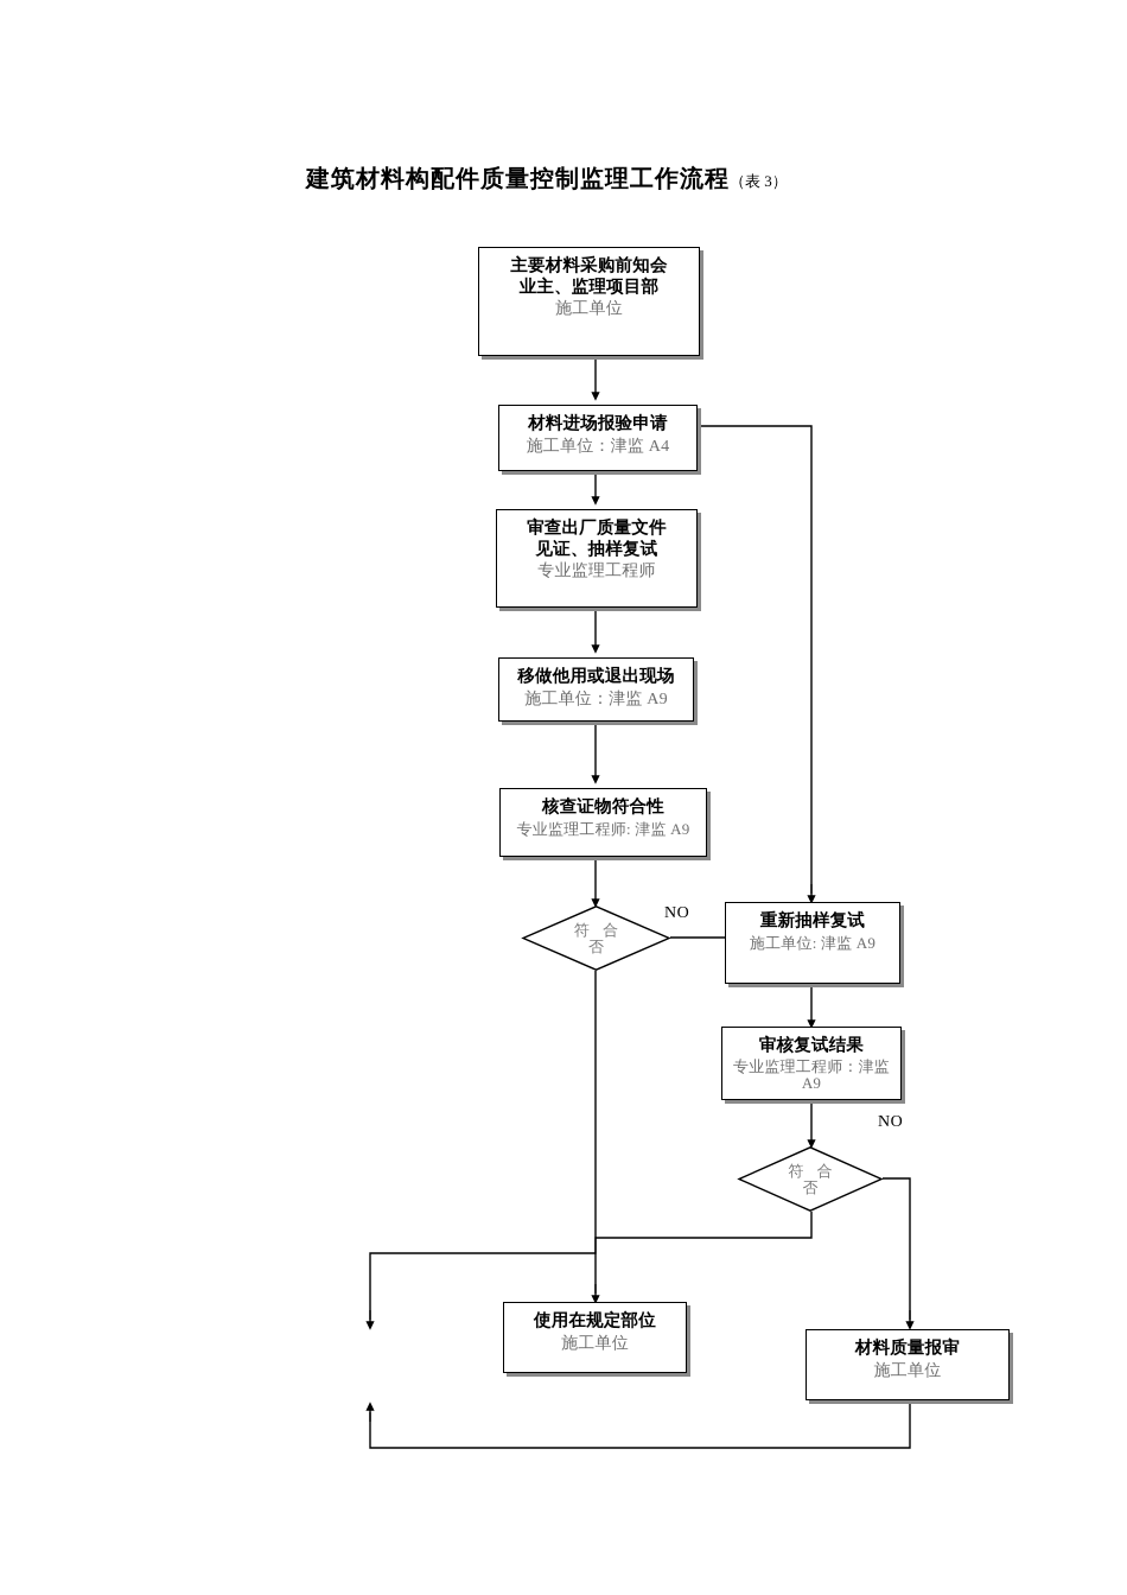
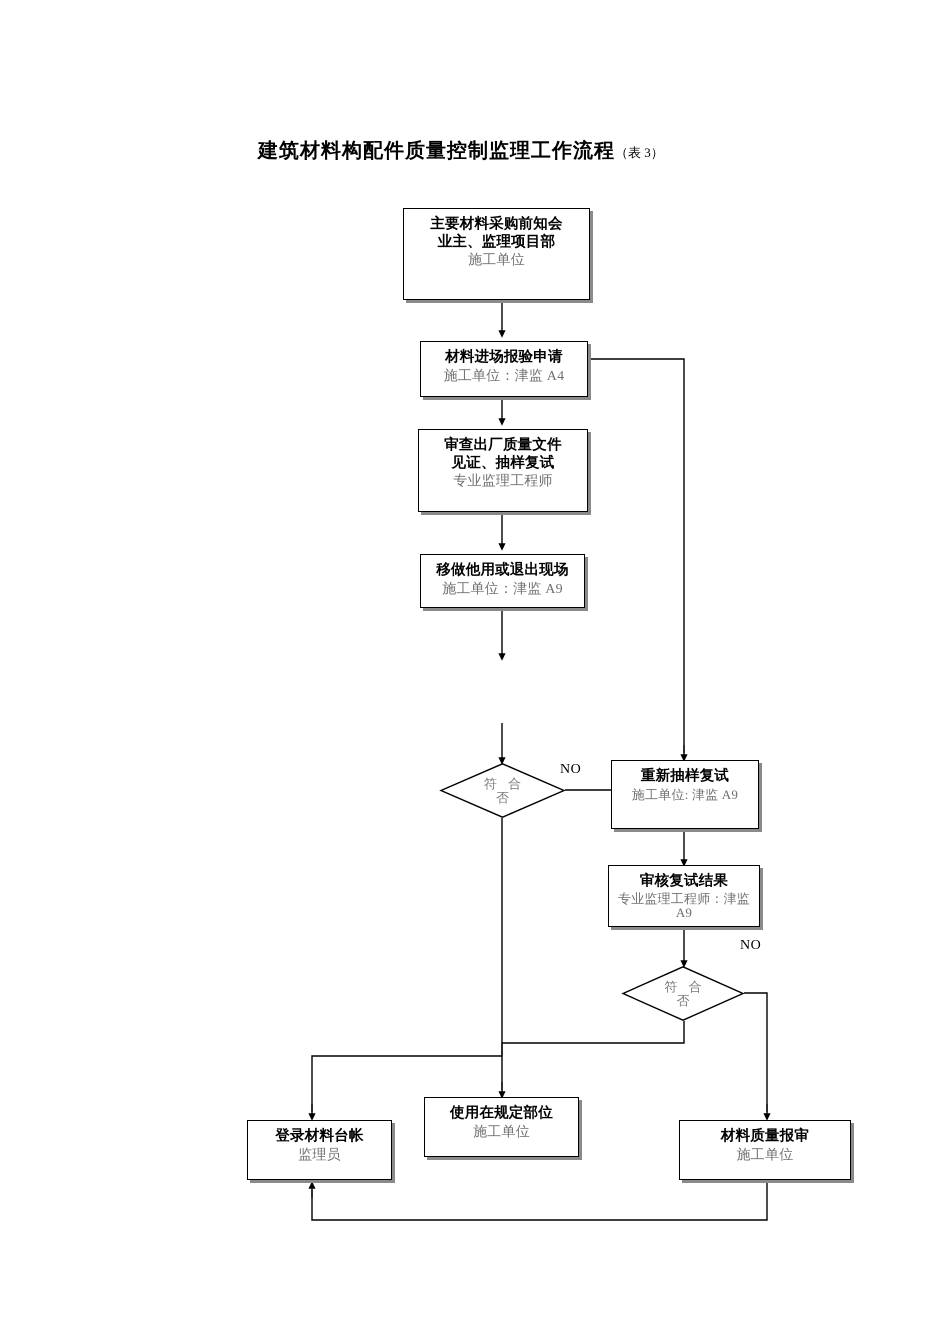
  建筑材料构配件质量控制监理工作流程（表 3）
  主要材料采购前知会
  业主、监理项目部
  施工单位
  材料进场报验申请
  施工单位：津监 A4
  审查出厂质量文件
  见证、抽样复试
  专业监理工程师
  移做他用或退出现场
  施工单位：津监 A9
- 核查证物符合性
- 专业监理工程师: 津监 A9
  符 合
  否
  NO
  重新抽样复试
  施工单位: 津监 A9
  审核复试结果
  专业监理工程师：津监 A9
  符 合
  否
  NO
  使用在规定部位
  施工单位
+ 登录材料台帐
+ 监理员
  材料质量报审
  施工单位
